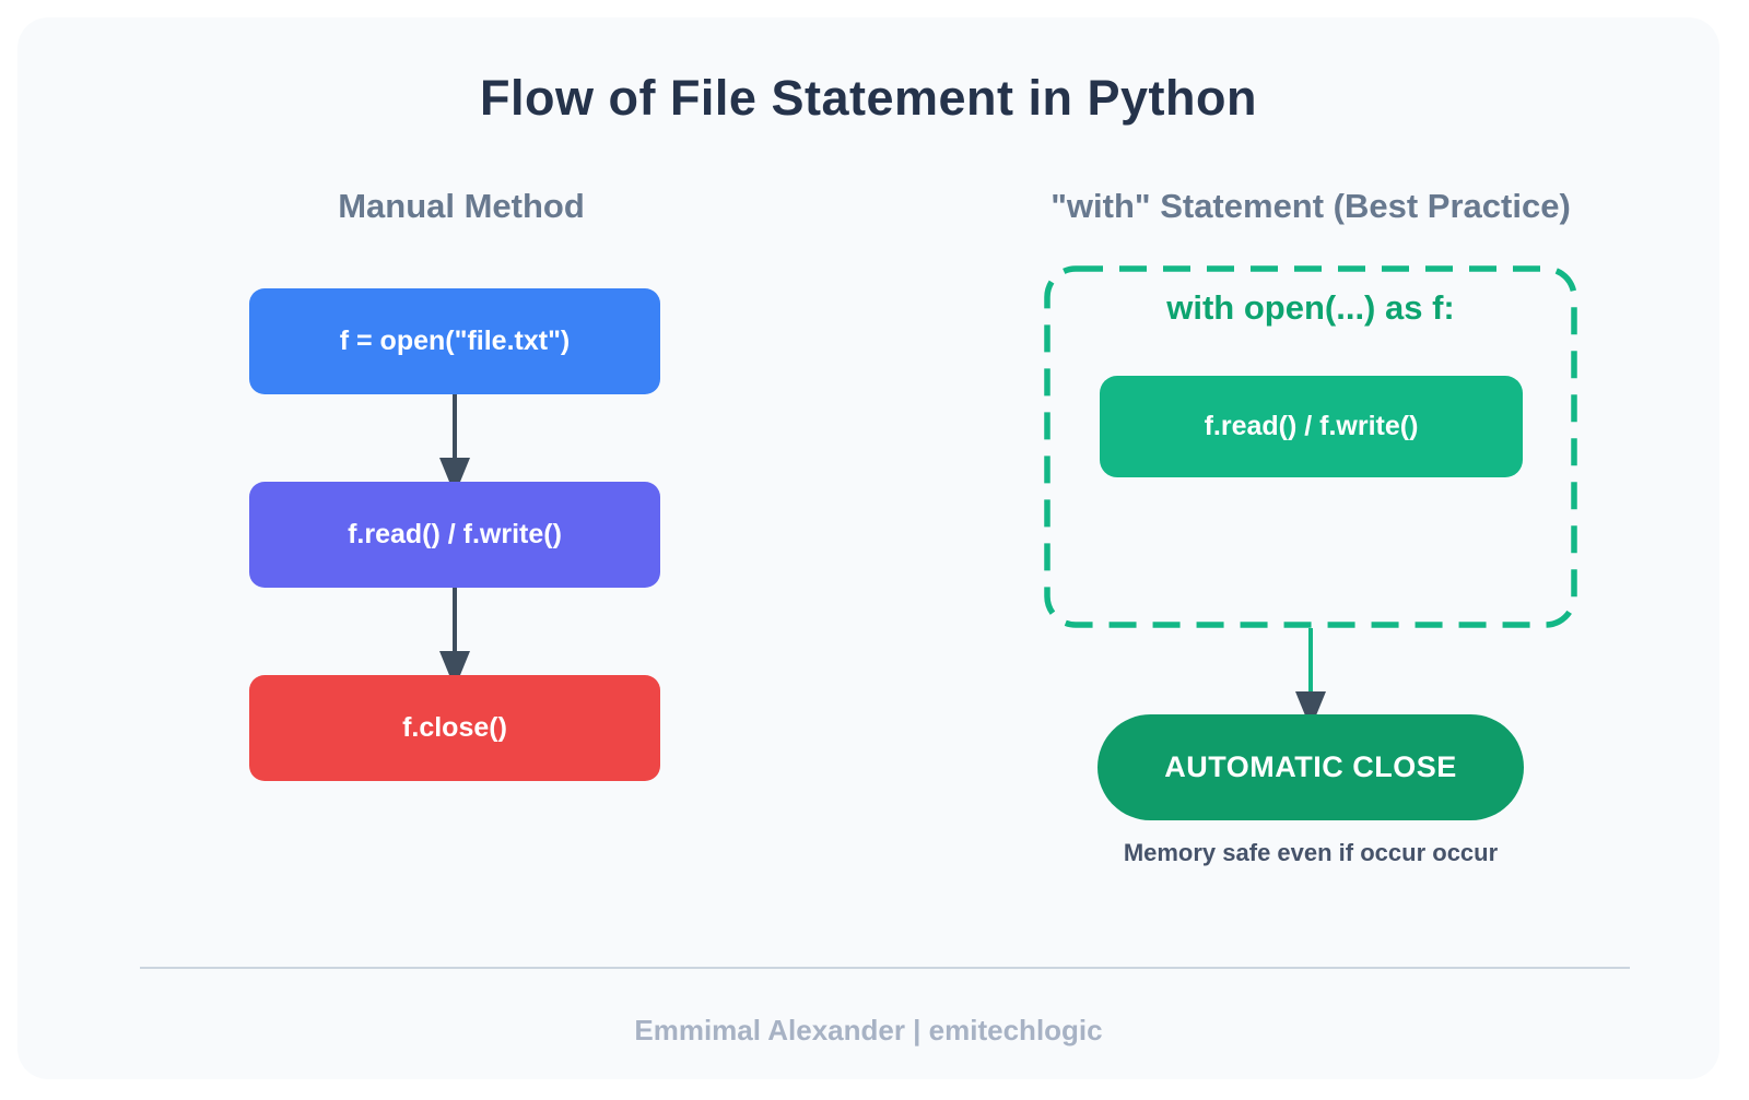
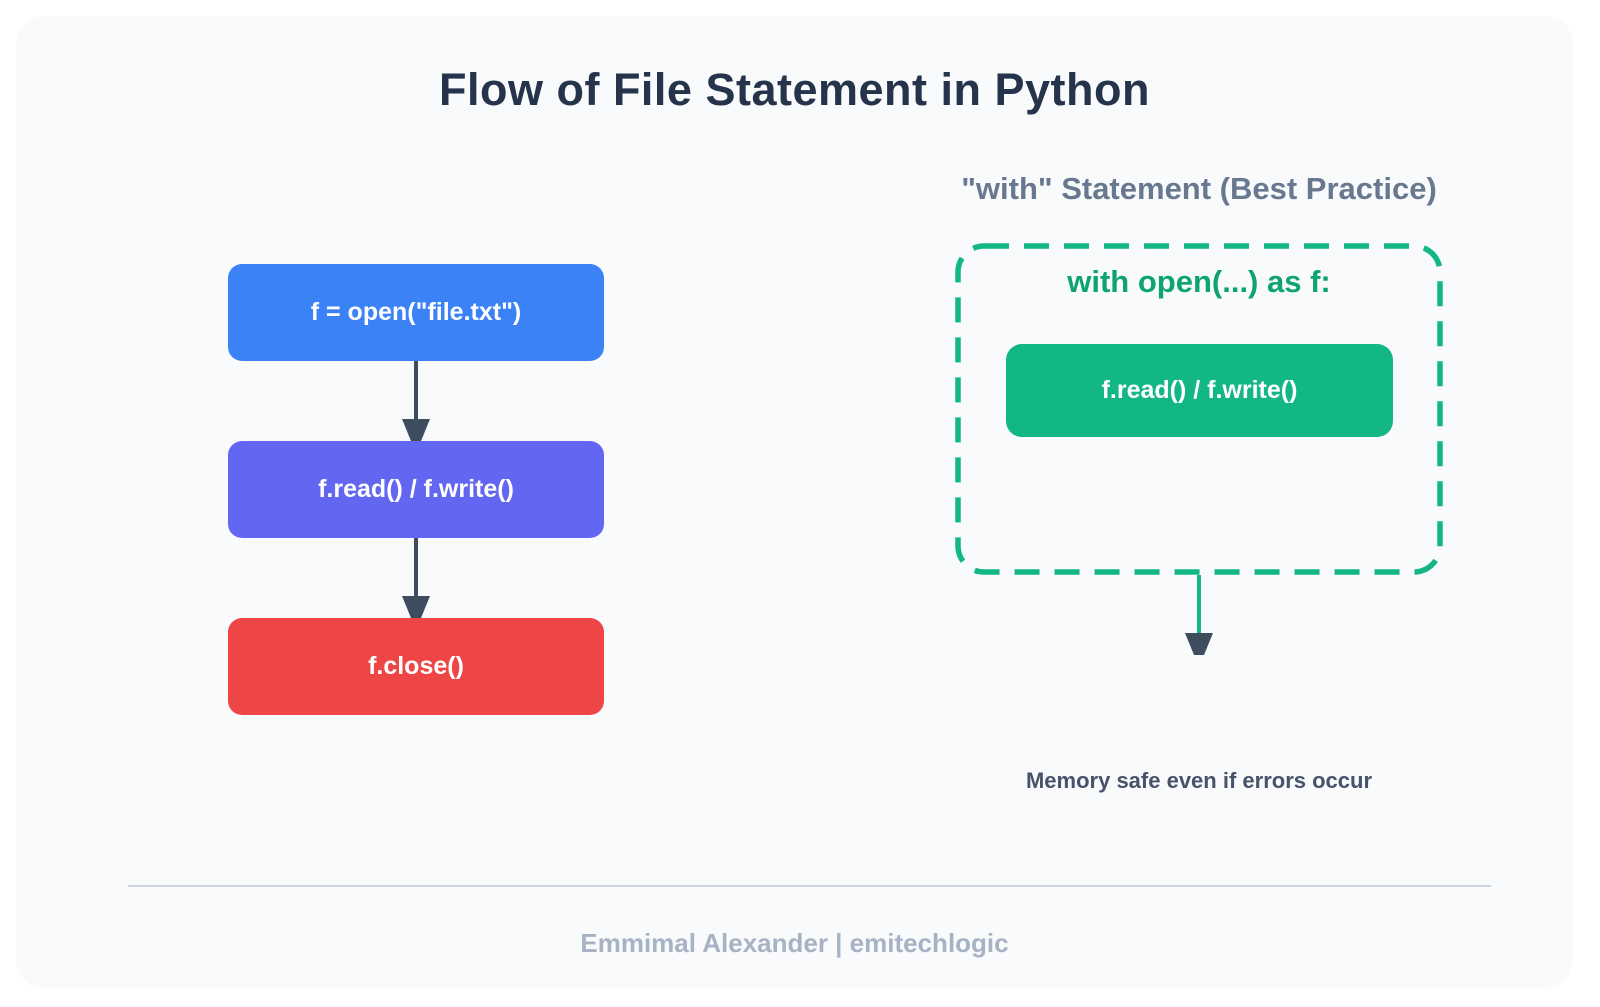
  Flow of File Statement in Python
- Manual Method
  f = open("file.txt")
  f.read() / f.write()
  f.close()
  "with" Statement (Best Practice)
  with open(...) as f:
  f.read() / f.write()
- AUTOMATIC CLOSE
- Memory safe even if occur occur
+ Memory safe even if errors occur
  Emmimal Alexander | emitechlogic
